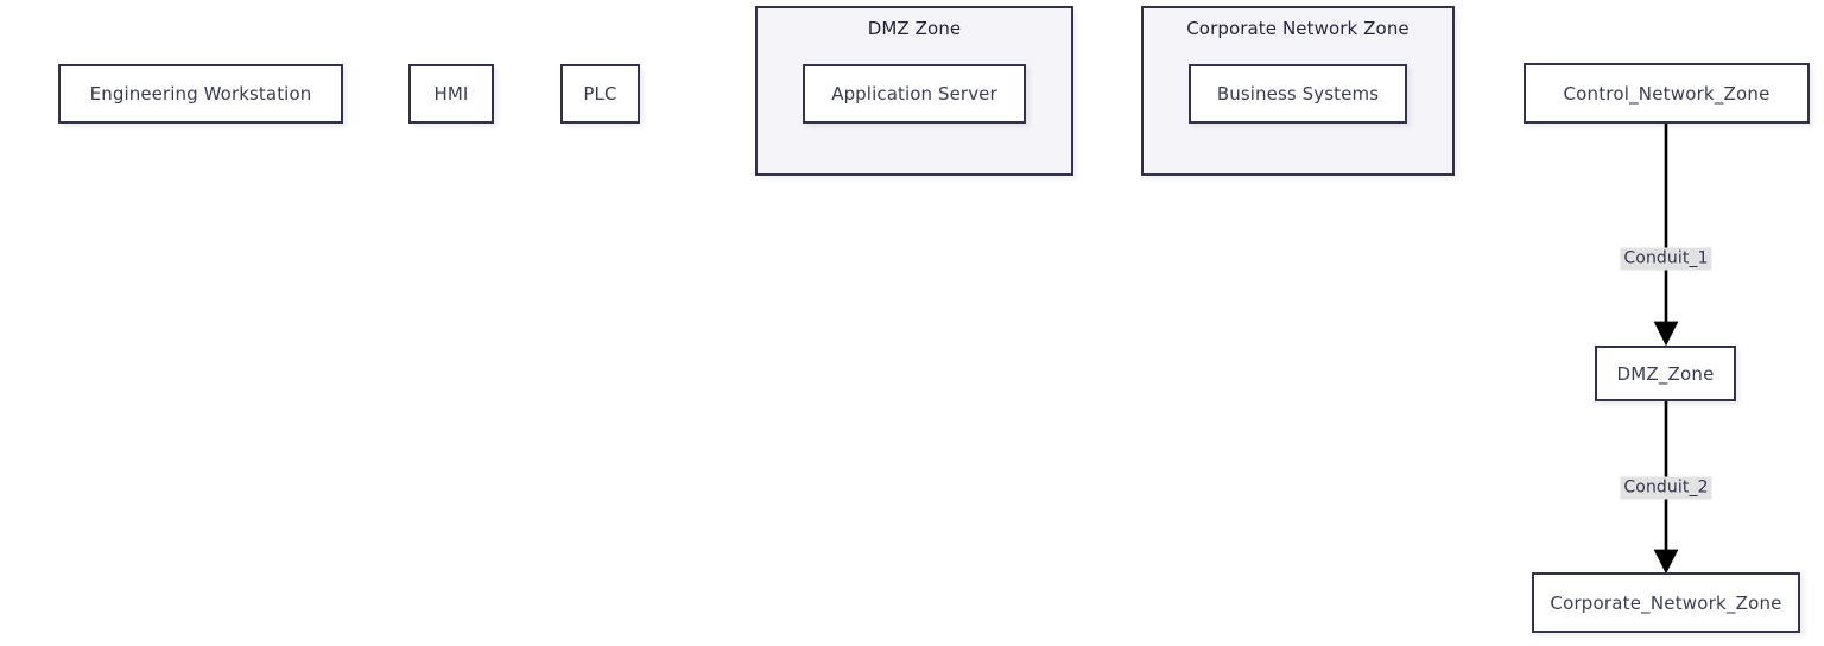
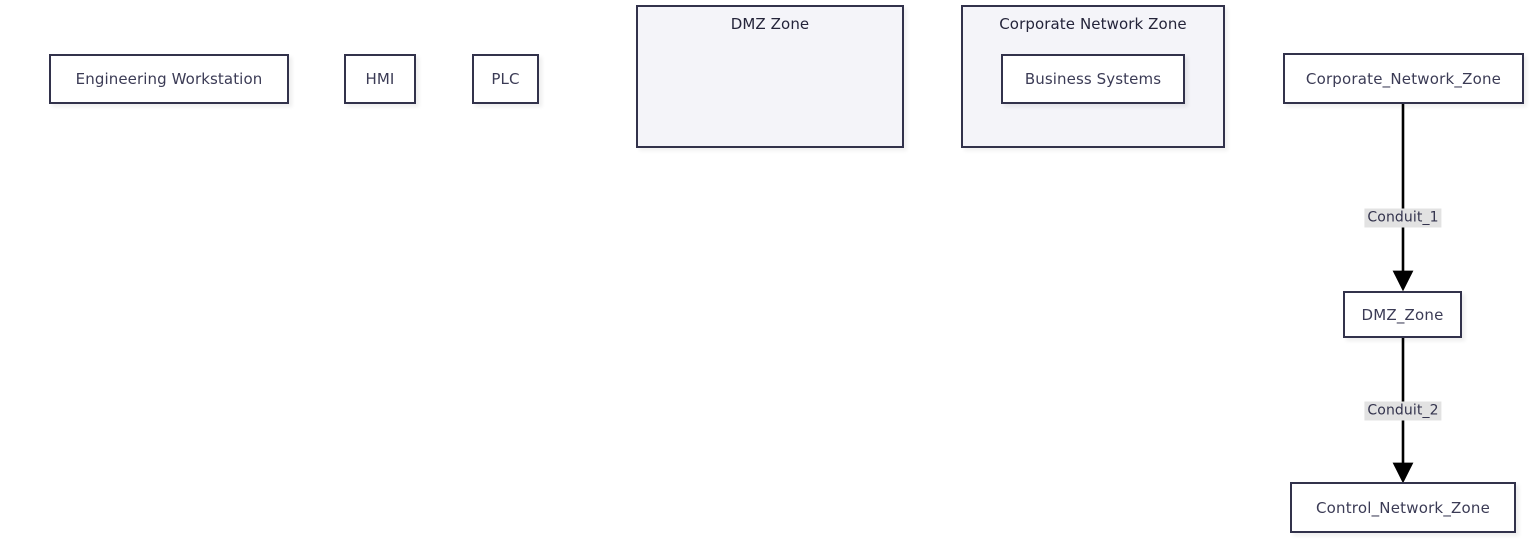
  Engineering Workstation
  HMI
  PLC
  DMZ Zone
- Application Server
  Corporate Network Zone
  Business Systems
- Control_Network_Zone
+ Corporate_Network_Zone
  Conduit_1
  DMZ_Zone
  Conduit_2
- Corporate_Network_Zone
+ Control_Network_Zone
